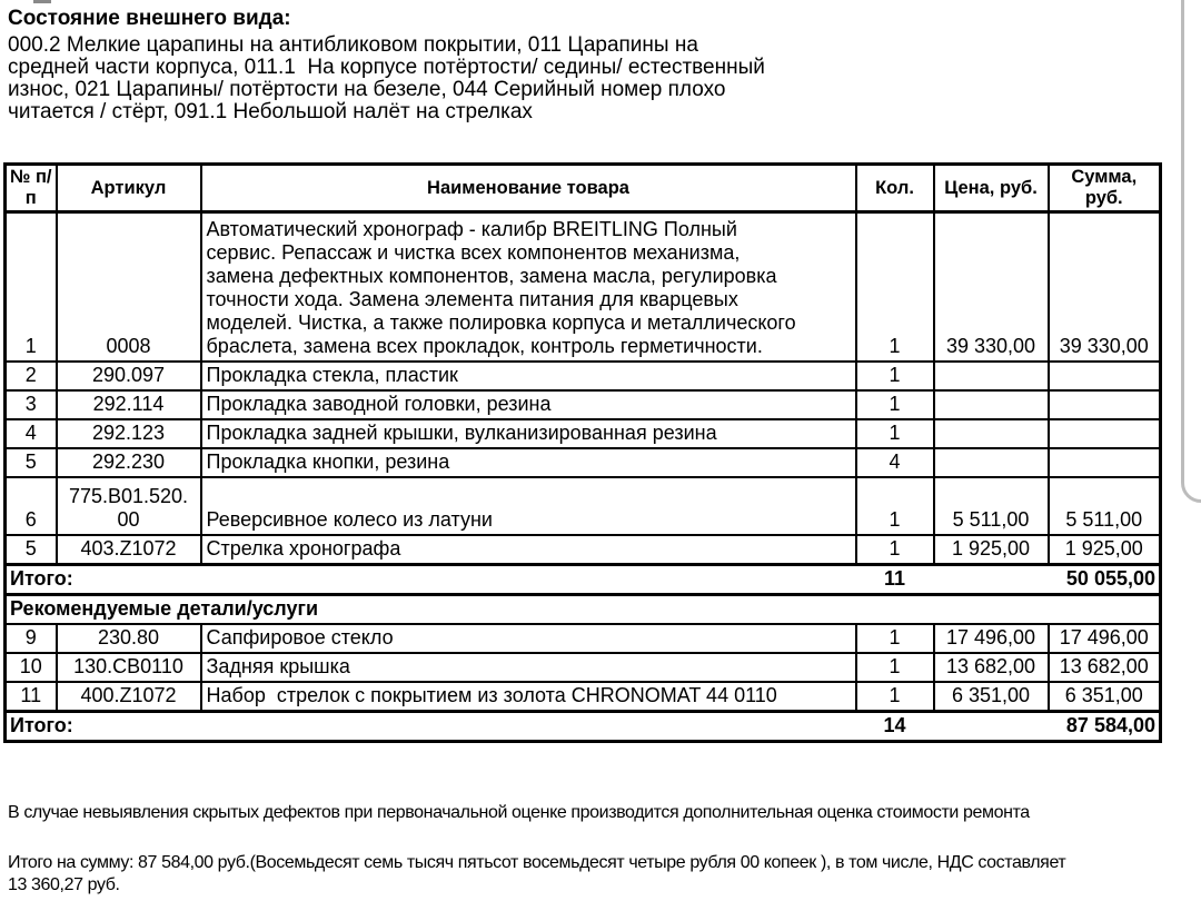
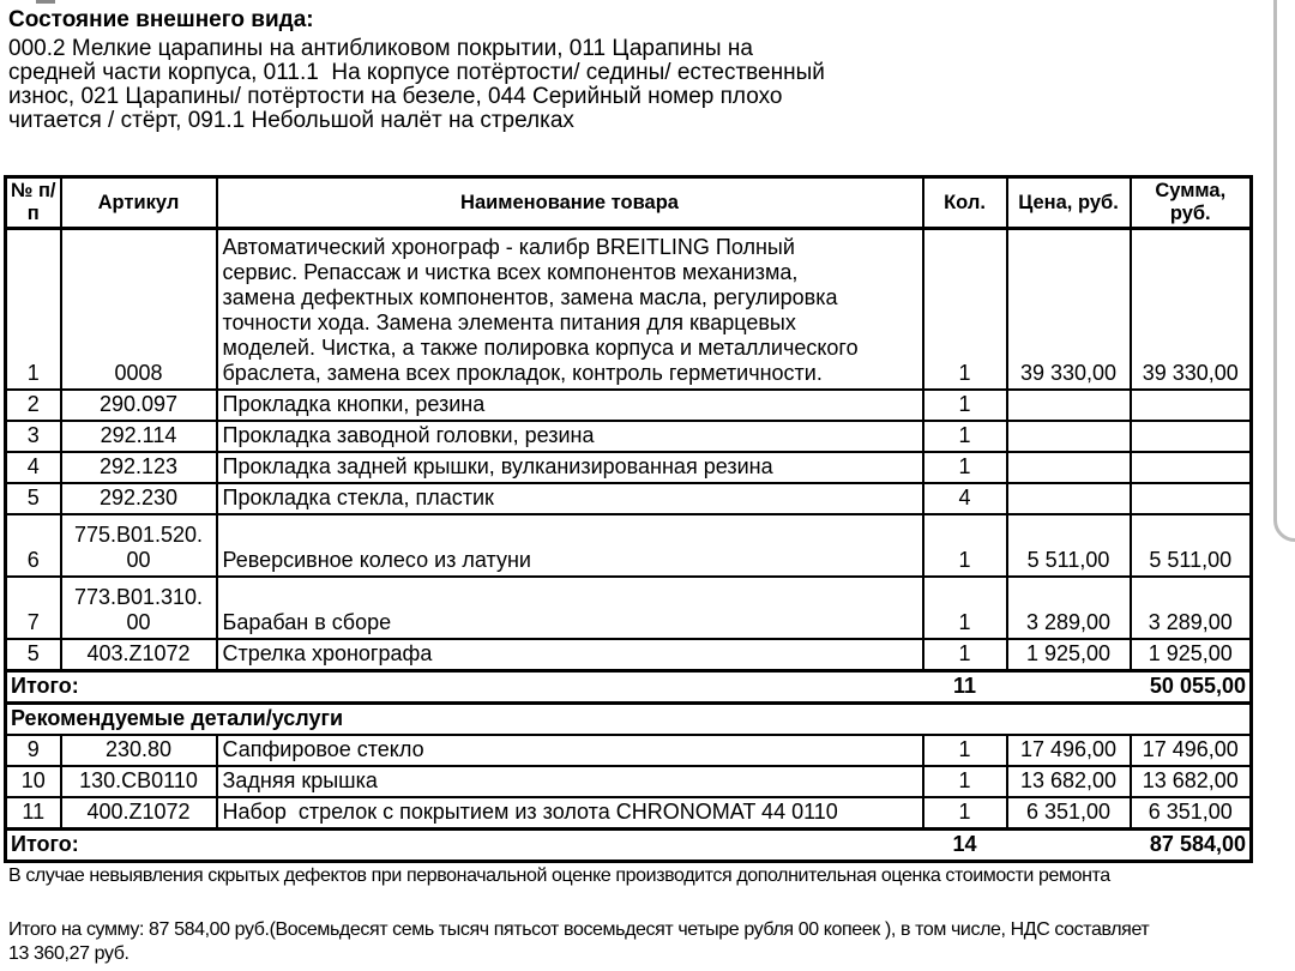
  Состояние внешнего вида:
  000.2 Мелкие царапины на антибликовом покрытии, 011 Царапины на
  средней части корпуса, 011.1 На корпусе потёртости/ седины/ естественный
  износ, 021 Царапины/ потёртости на безеле, 044 Серийный номер плохо
  читается / стёрт, 091.1 Небольшой налёт на стрелках
  № п/п	Артикул	Наименование товара	Кол.	Цена, руб.	Сумма, руб.
  1	0008	Автоматический хронограф - калибр BREITLING Полный сервис. Репассаж и чистка всех компонентов механизма, замена дефектных компонентов, замена масла, регулировка точности хода. Замена элемента питания для кварцевых моделей. Чистка, а также полировка корпуса и металлического браслета, замена всех прокладок, контроль герметичности.	1	39 330,00	39 330,00
- 2	290.097	Прокладка стекла, пластик	1
+ 2	290.097	Прокладка кнопки, резина	1
  3	292.114	Прокладка заводной головки, резина	1
  4	292.123	Прокладка задней крышки, вулканизированная резина	1
- 5	292.230	Прокладка кнопки, резина	4
+ 5	292.230	Прокладка стекла, пластик	4
  6	775.B01.520. 00	Реверсивное колесо из латуни	1	5 511,00	5 511,00
+ 7	773.B01.310. 00	Барабан в сборе	1	3 289,00	3 289,00
  5	403.Z1072	Стрелка хронографа	1	1 925,00	1 925,00
  Итого:	11		50 055,00
  Рекомендуемые детали/услуги
  9	230.80	Сапфировое стекло	1	17 496,00	17 496,00
  10	130.CB0110	Задняя крышка	1	13 682,00	13 682,00
  11	400.Z1072	Набор стрелок с покрытием из золота CHRONOMAT 44 0110	1	6 351,00	6 351,00
  Итого:	14		87 584,00
  В случае невыявления скрытых дефектов при первоначальной оценке производится дополнительная оценка стоимости ремонта
  Итого на сумму: 87 584,00 руб.(Восемьдесят семь тысяч пятьсот восемьдесят четыре рубля 00 копеек ), в том числе, НДС составляет
  13 360,27 руб.
